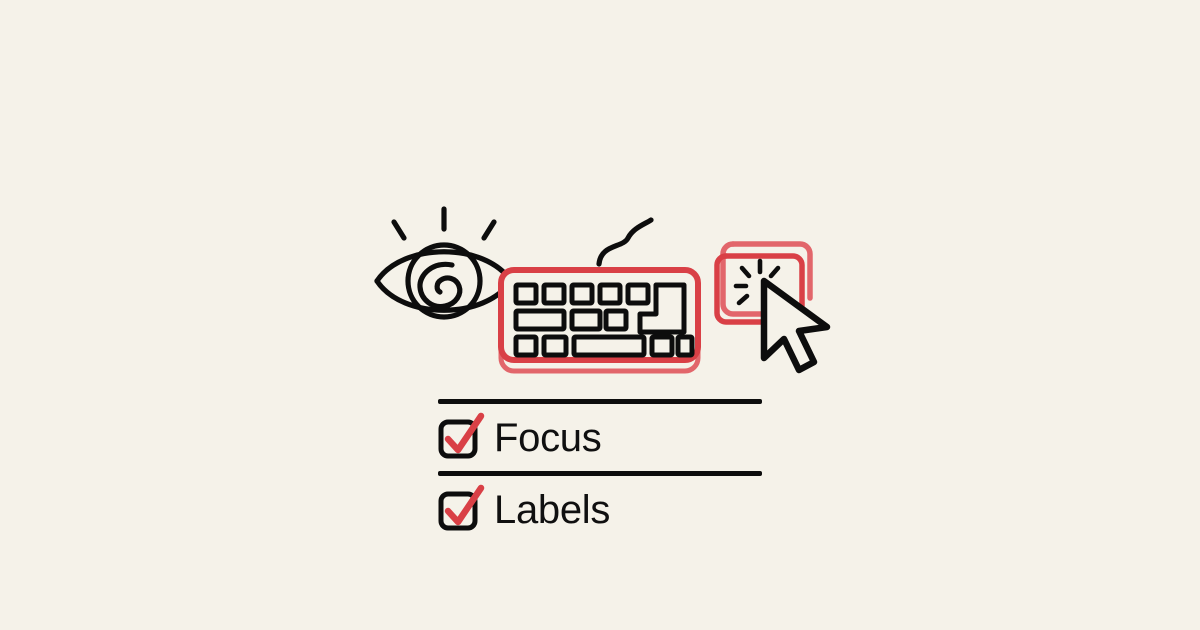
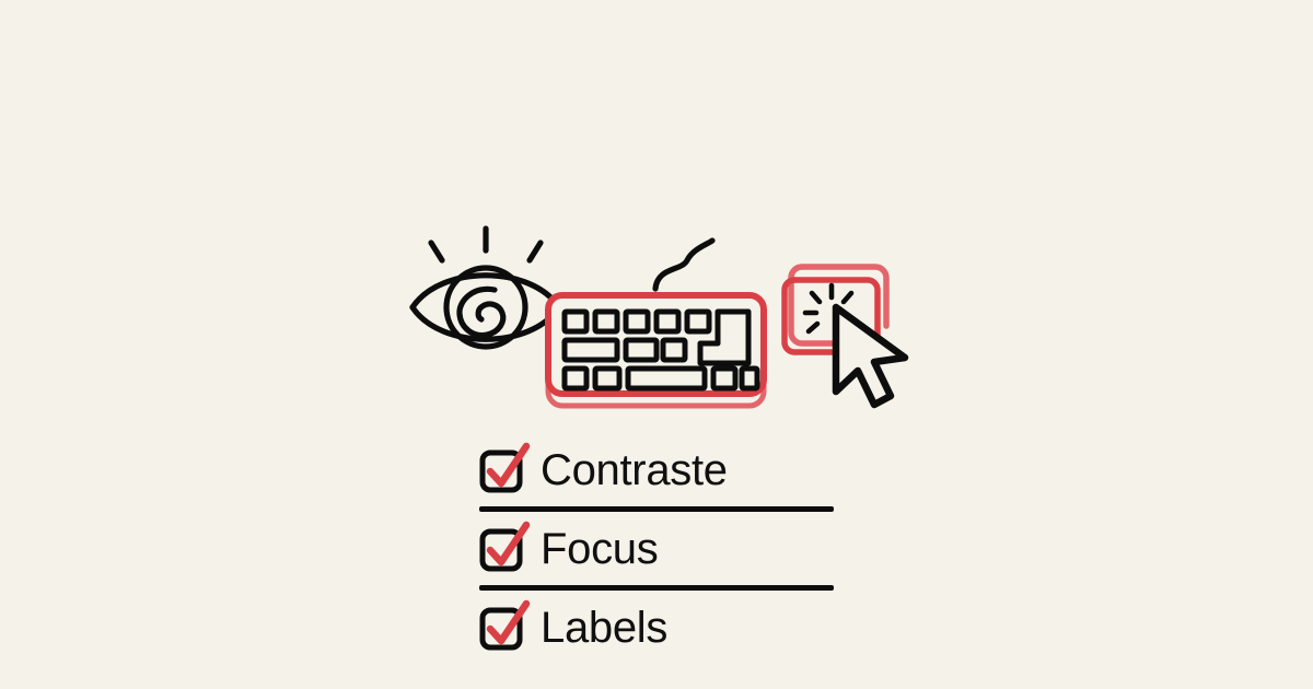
+ Contraste
  Focus
  Labels
